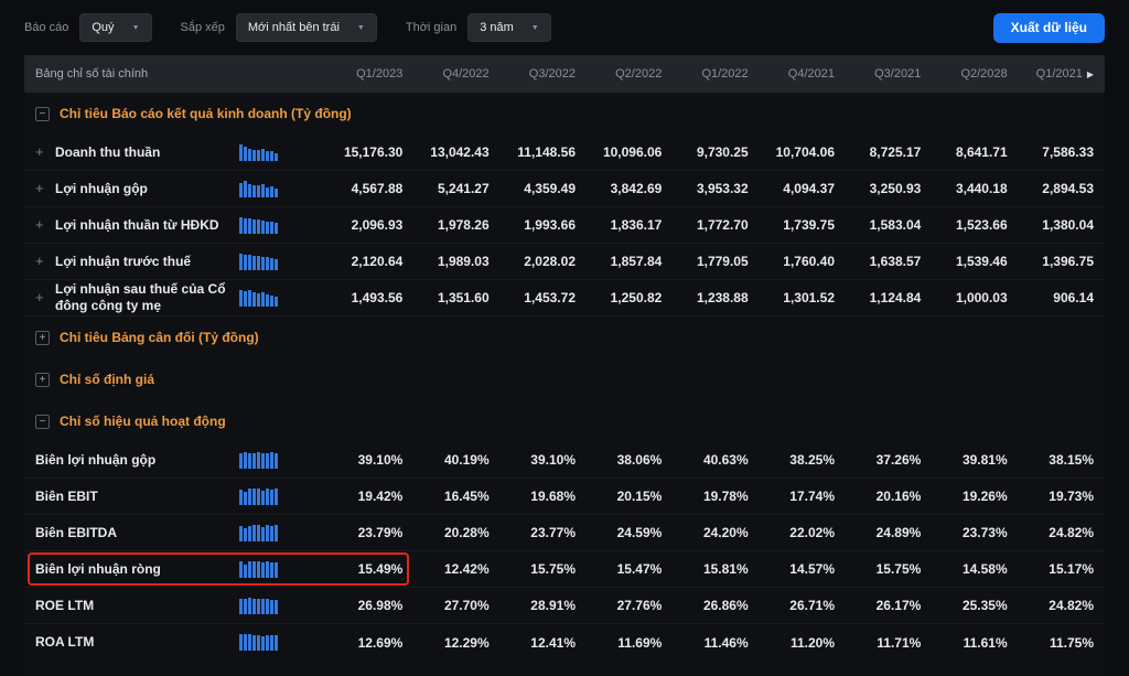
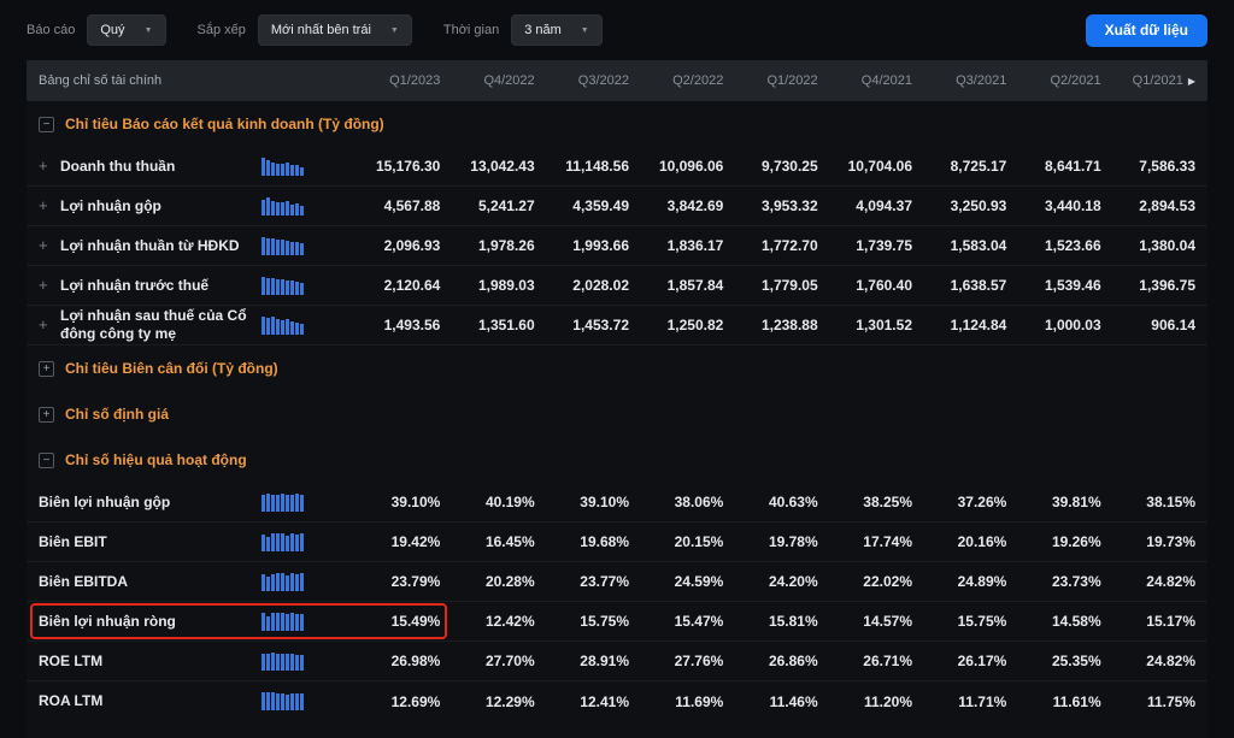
  Báo cáo
  Quý
  Sắp xếp
  Mới nhất bên trái
  Thời gian
  3 năm
  Xuất dữ liệu
  Bảng chỉ số tài chính
  Q1/2023
  Q4/2022
  Q3/2022
  Q2/2022
  Q1/2022
  Q4/2021
  Q3/2021
- Q2/2028
+ Q2/2021
  Q1/2021 ▶
  −
  Chỉ tiêu Báo cáo kết quả kinh doanh (Tỷ đồng)
  +
  Doanh thu thuần
  15,176.30
  13,042.43
  11,148.56
  10,096.06
  9,730.25
  10,704.06
  8,725.17
  8,641.71
  7,586.33
  +
  Lợi nhuận gộp
  4,567.88
  5,241.27
  4,359.49
  3,842.69
  3,953.32
  4,094.37
  3,250.93
  3,440.18
  2,894.53
  +
  Lợi nhuận thuần từ HĐKD
  2,096.93
  1,978.26
  1,993.66
  1,836.17
  1,772.70
  1,739.75
  1,583.04
  1,523.66
  1,380.04
  +
  Lợi nhuận trước thuế
  2,120.64
  1,989.03
  2,028.02
  1,857.84
  1,779.05
  1,760.40
  1,638.57
  1,539.46
  1,396.75
  +
  Lợi nhuận sau thuế của Cổ đông công ty mẹ
  1,493.56
  1,351.60
  1,453.72
  1,250.82
  1,238.88
  1,301.52
  1,124.84
  1,000.03
  906.14
  +
- Chỉ tiêu Bảng cân đối (Tỷ đồng)
+ Chỉ tiêu Biên cân đối (Tỷ đồng)
  +
  Chỉ số định giá
  −
  Chỉ số hiệu quả hoạt động
  Biên lợi nhuận gộp
  39.10%
  40.19%
  39.10%
  38.06%
  40.63%
  38.25%
  37.26%
  39.81%
  38.15%
  Biên EBIT
  19.42%
  16.45%
  19.68%
  20.15%
  19.78%
  17.74%
  20.16%
  19.26%
  19.73%
  Biên EBITDA
  23.79%
  20.28%
  23.77%
  24.59%
  24.20%
  22.02%
  24.89%
  23.73%
  24.82%
  Biên lợi nhuận ròng
  15.49%
  12.42%
  15.75%
  15.47%
  15.81%
  14.57%
  15.75%
  14.58%
  15.17%
  ROE LTM
  26.98%
  27.70%
  28.91%
  27.76%
  26.86%
  26.71%
  26.17%
  25.35%
  24.82%
  ROA LTM
  12.69%
  12.29%
  12.41%
  11.69%
  11.46%
  11.20%
  11.71%
  11.61%
  11.75%
